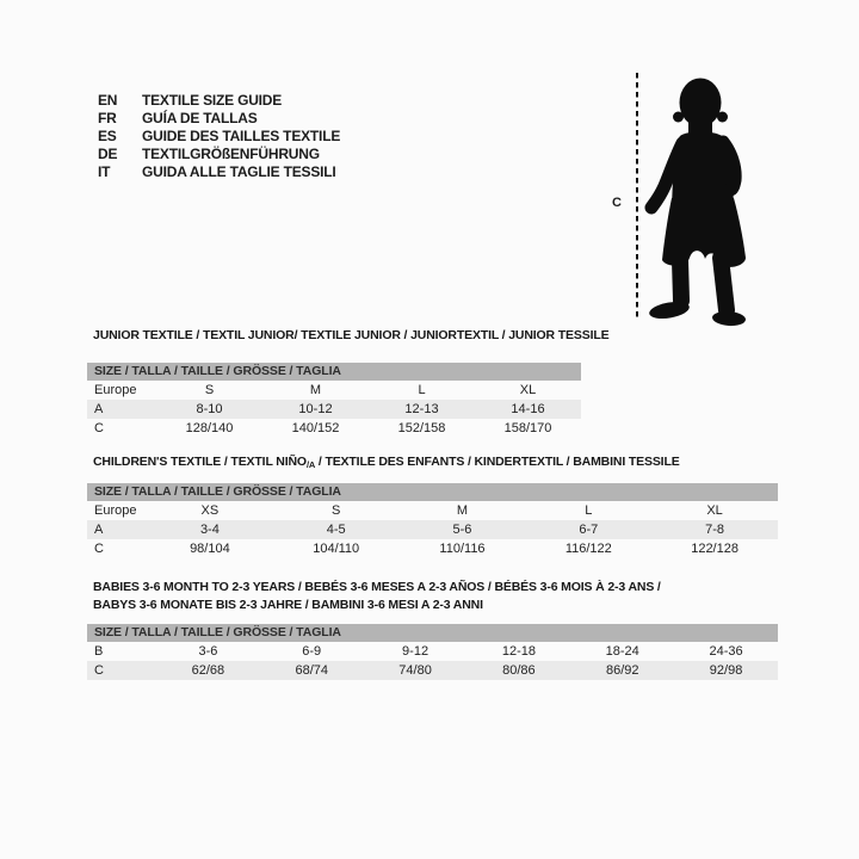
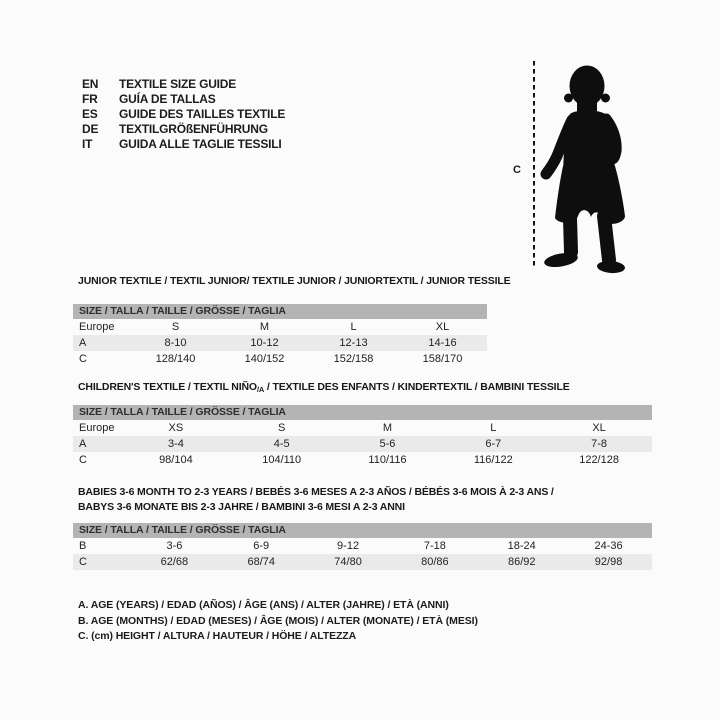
  EN
  TEXTILE SIZE GUIDE
  FR
  GUÍA DE TALLAS
  ES
  GUIDE DES TAILLES TEXTILE
  DE
  TEXTILGRÖßENFÜHRUNG
  IT
  GUIDA ALLE TAGLIE TESSILI
  C
  JUNIOR TEXTILE / TEXTIL JUNIOR/ TEXTILE JUNIOR / JUNIORTEXTIL / JUNIOR TESSILE
  SIZE / TALLA / TAILLE / GRÖSSE / TAGLIA
  Europe
  S
  M
  L
  XL
  A
  8-10
  10-12
  12-13
  14-16
  C
  128/140
  140/152
  152/158
  158/170
  CHILDREN'S TEXTILE / TEXTIL NIÑO/A / TEXTILE DES ENFANTS / KINDERTEXTIL / BAMBINI TESSILE
  SIZE / TALLA / TAILLE / GRÖSSE / TAGLIA
  Europe
  XS
  S
  M
  L
  XL
  A
  3-4
  4-5
  5-6
  6-7
  7-8
  C
  98/104
  104/110
  110/116
  116/122
  122/128
  BABIES 3-6 MONTH TO 2-3 YEARS / BEBÉS 3-6 MESES A 2-3 AÑOS / BÉBÉS 3-6 MOIS À 2-3 ANS /
  BABYS 3-6 MONATE BIS 2-3 JAHRE / BAMBINI 3-6 MESI A 2-3 ANNI
  SIZE / TALLA / TAILLE / GRÖSSE / TAGLIA
  B
  3-6
  6-9
  9-12
- 12-18
+ 7-18
  18-24
  24-36
  C
  62/68
  68/74
  74/80
  80/86
  86/92
  92/98
+ A. AGE (YEARS) / EDAD (AÑOS) / ÂGE (ANS) / ALTER (JAHRE) / ETÀ (ANNI)
+ B. AGE (MONTHS) / EDAD (MESES) / ÂGE (MOIS) / ALTER (MONATE) / ETÀ (MESI)
+ C. (cm) HEIGHT / ALTURA / HAUTEUR / HÖHE / ALTEZZA
